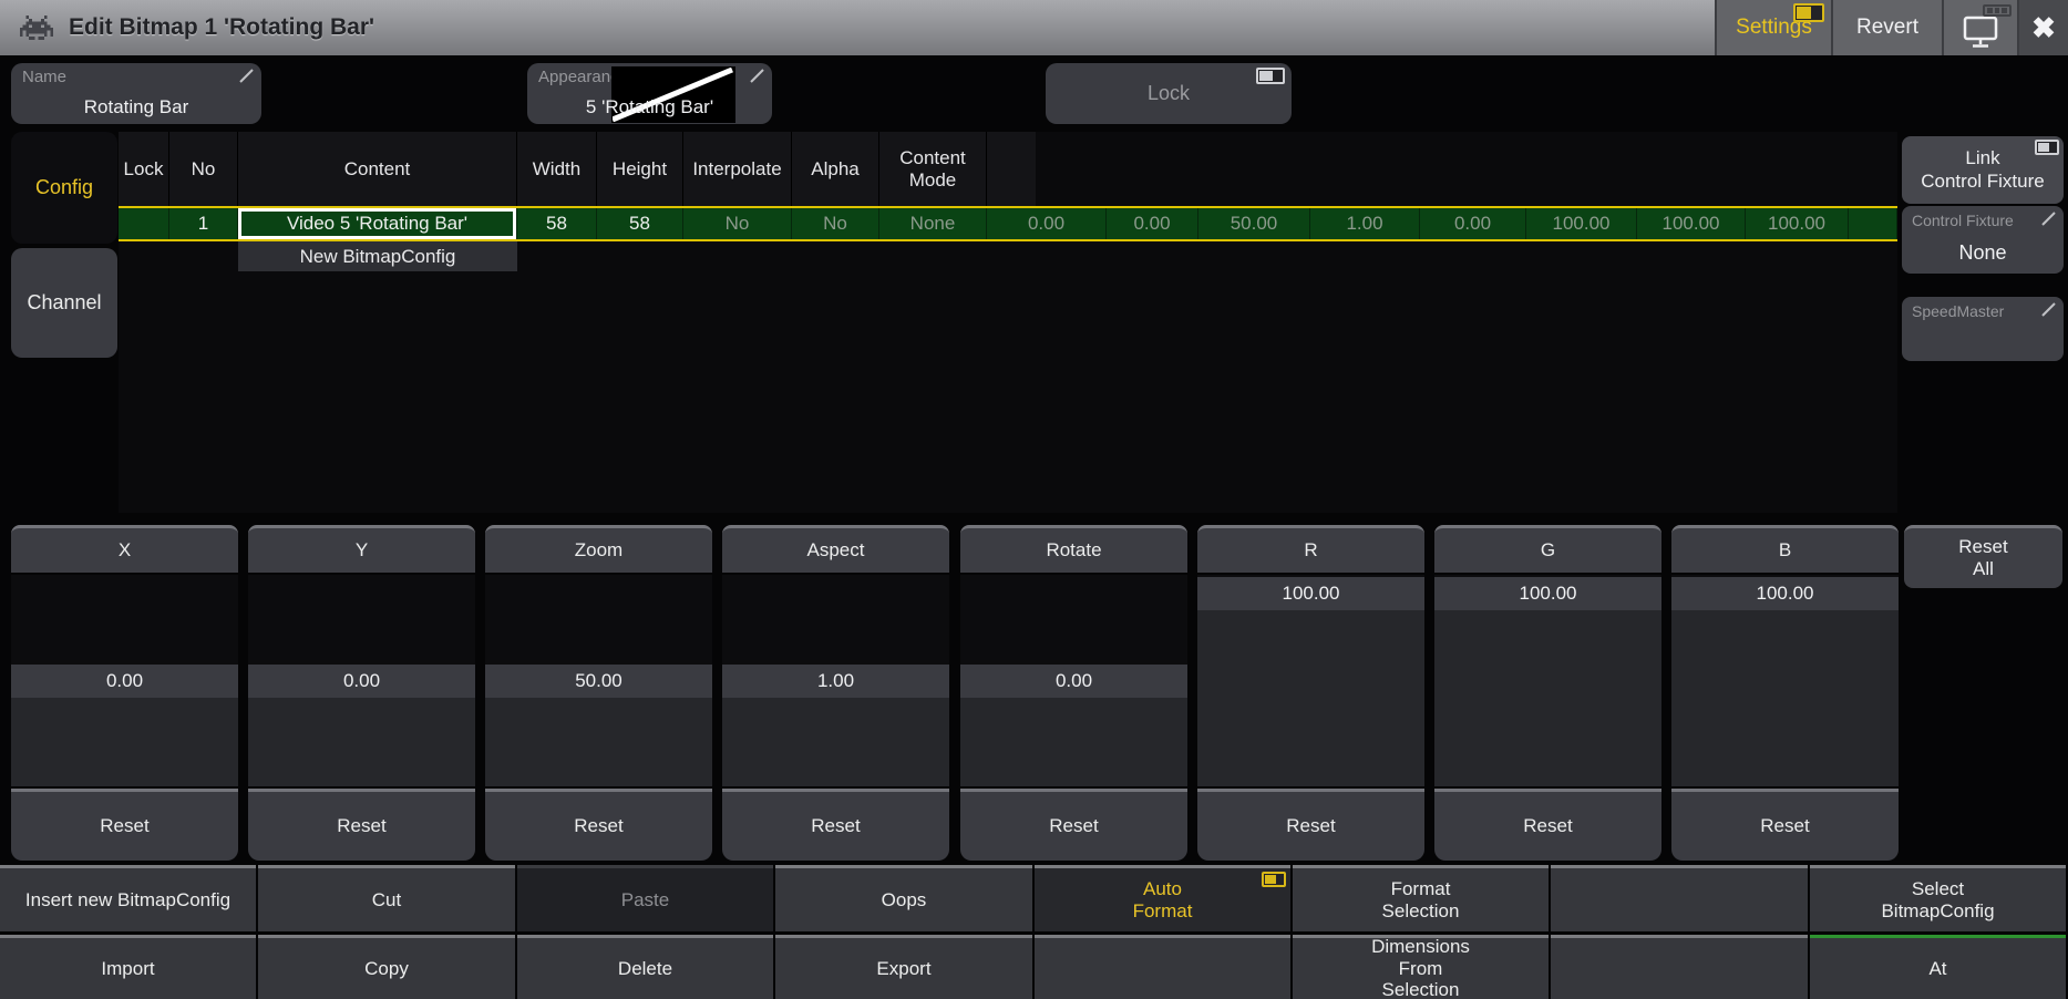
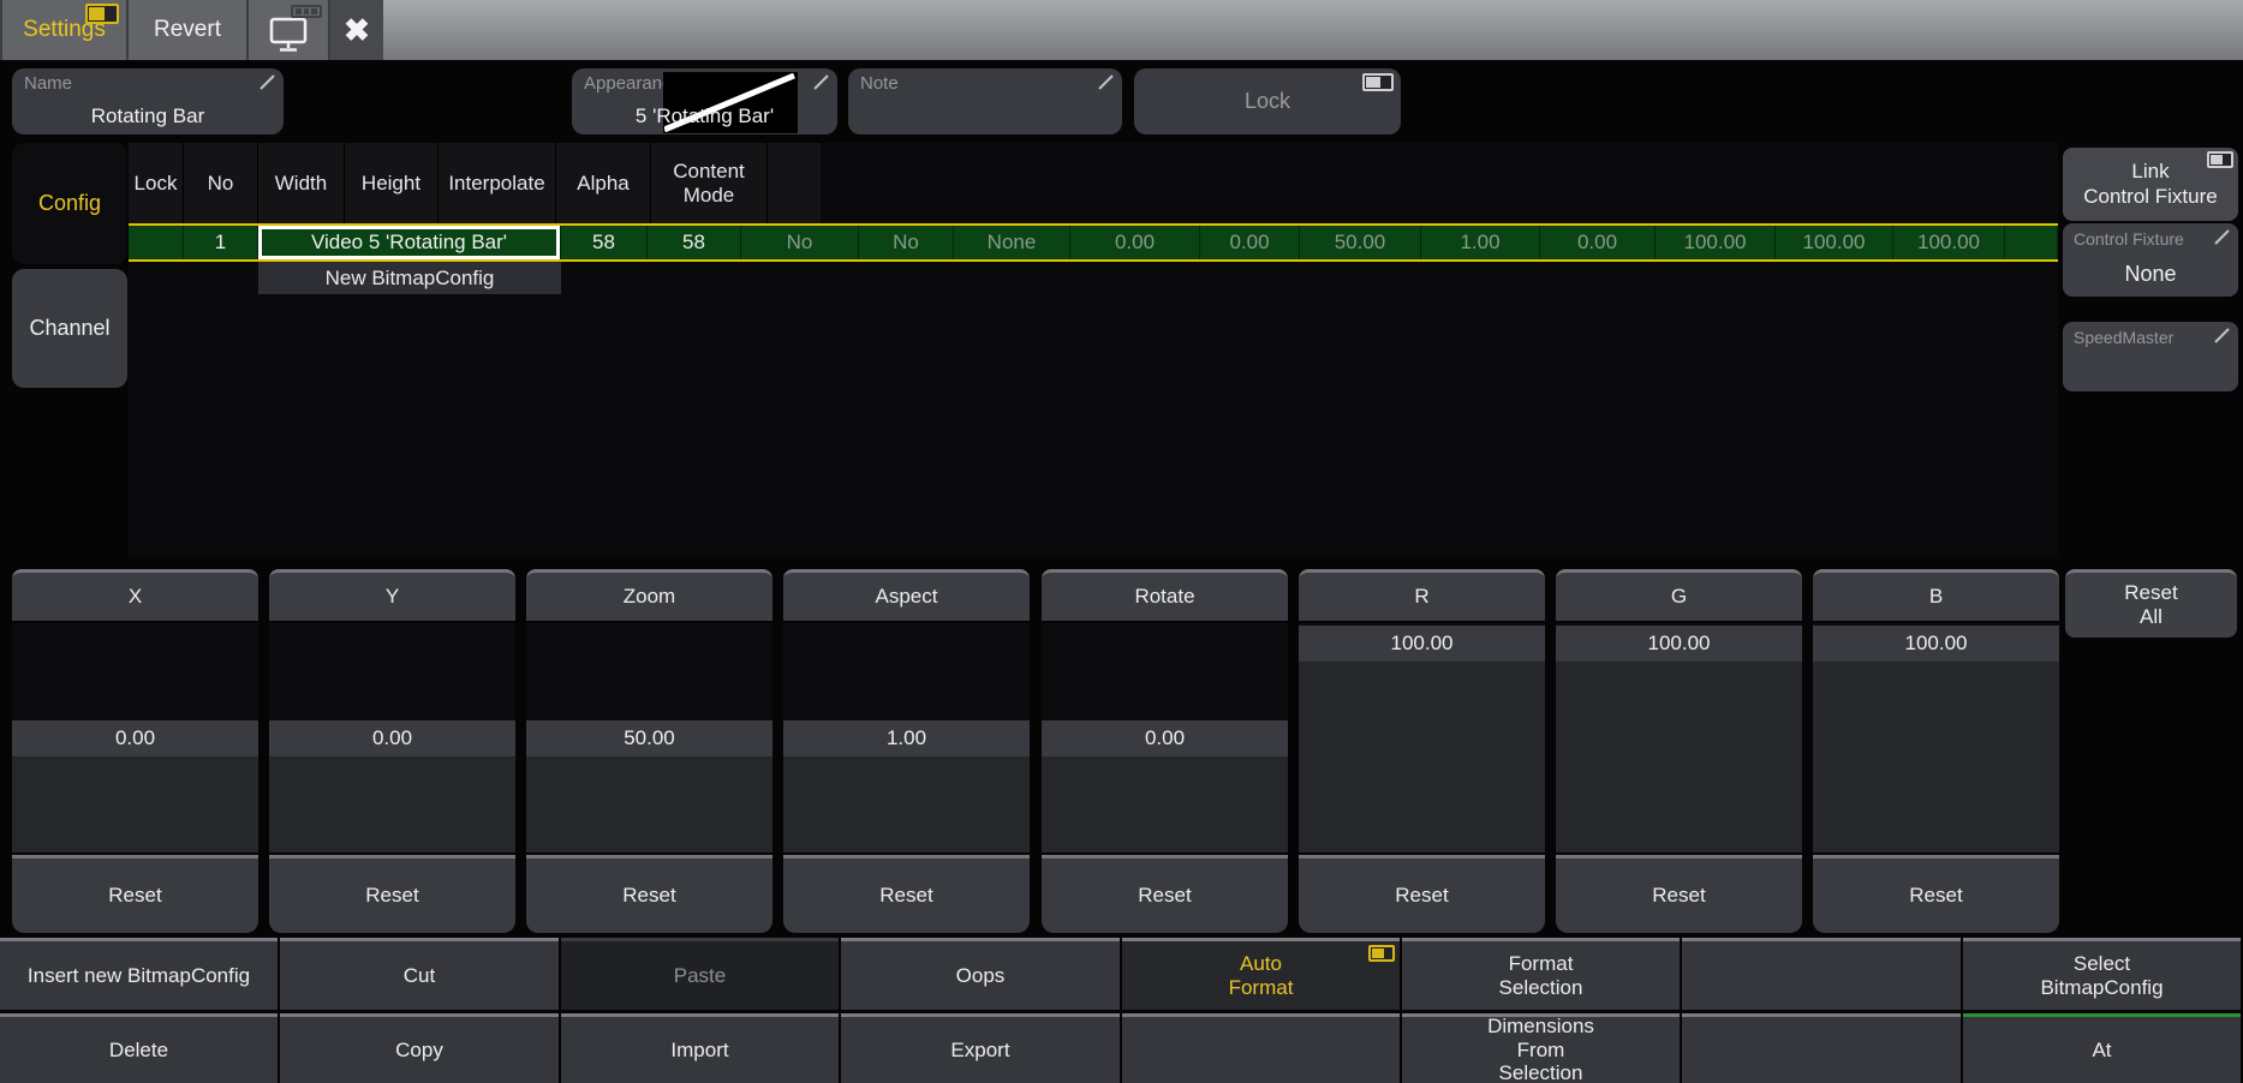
- Edit Bitmap 1 'Rotating Bar'
  Settings
  Revert
  ✖
  Name
  Rotating Bar
  Appearan
  5 'Rotating Bar'
+ Note
  Lock
  Config
  Channel
  Lock
  No
- Content
  Width
  Height
  Interpolate
  Alpha
  Content Mode
  1
  Video 5 'Rotating Bar'
  58
  58
  No
  No
  None
  0.00
  0.00
  50.00
  1.00
  0.00
  100.00
  100.00
  100.00
  New BitmapConfig
  Link
  Control Fixture
  Control Fixture
  None
  SpeedMaster
  X
  0.00
  Reset
  Y
  0.00
  Reset
  Zoom
  50.00
  Reset
  Aspect
  1.00
  Reset
  Rotate
  0.00
  Reset
  R
  100.00
  Reset
  G
  100.00
  Reset
  B
  100.00
  Reset
  Reset
  All
  Insert new BitmapConfig
  Cut
  Paste
  Oops
  Auto
  Format
  Format
  Selection
  Select
  BitmapConfig
- Import
+ Delete
  Copy
- Delete
+ Import
  Export
  Dimensions
  From
  Selection
  At
